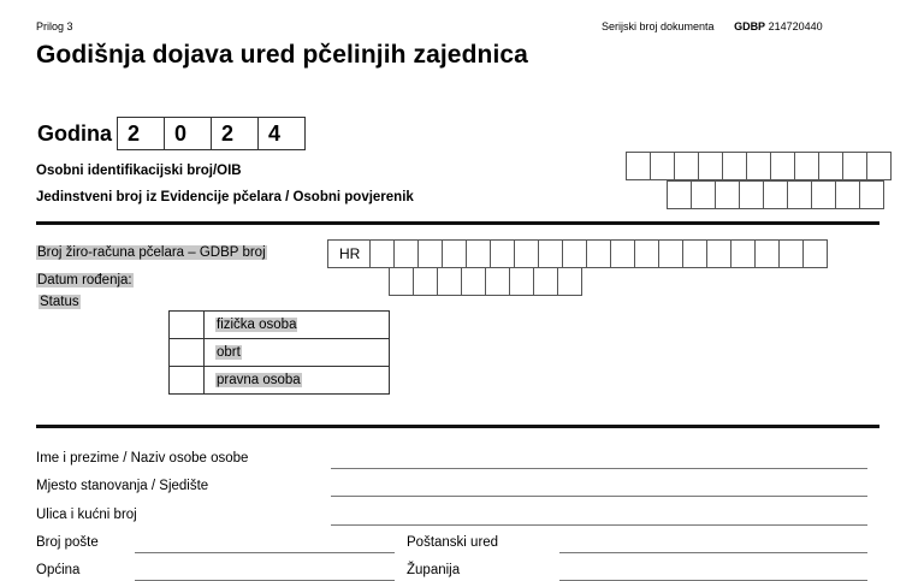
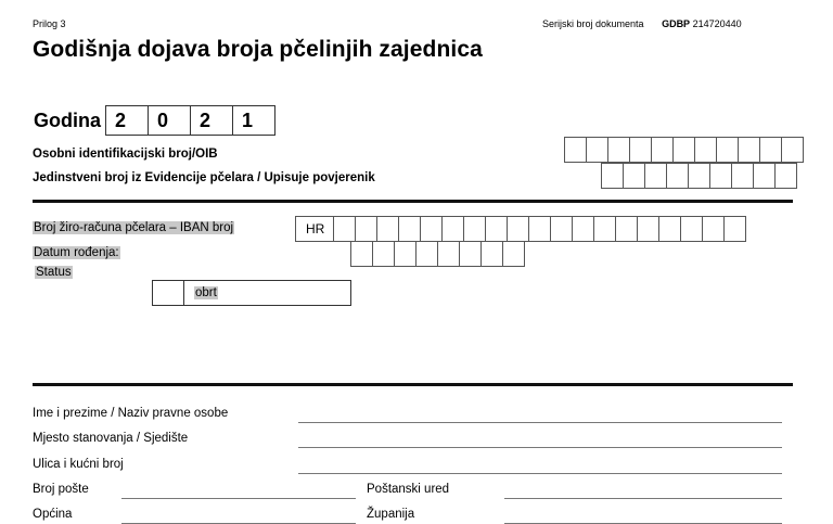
  Prilog 3
  Serijski broj dokumenta GDBP 214720440
- Godišnja dojava ured pčelinjih zajednica
+ Godišnja dojava broja pčelinjih zajednica
  Godina
  2
  0
  2
- 4
+ 1
  Osobni identifikacijski broj/OIB
- Jedinstveni broj iz Evidencije pčelara / Osobni povjerenik
+ Jedinstveni broj iz Evidencije pčelara / Upisuje povjerenik
- Broj žiro-računa pčelara – GDBP broj
+ Broj žiro-računa pčelara – IBAN broj
  Datum rođenja:
  Status
  HR
- 	fizička osoba
  	obrt
- 	pravna osoba
- Ime i prezime / Naziv osobe osobe
+ Ime i prezime / Naziv pravne osobe
  Mjesto stanovanja / Sjedište
  Ulica i kućni broj
  Broj pošte
  Poštanski ured
  Općina
  Županija
